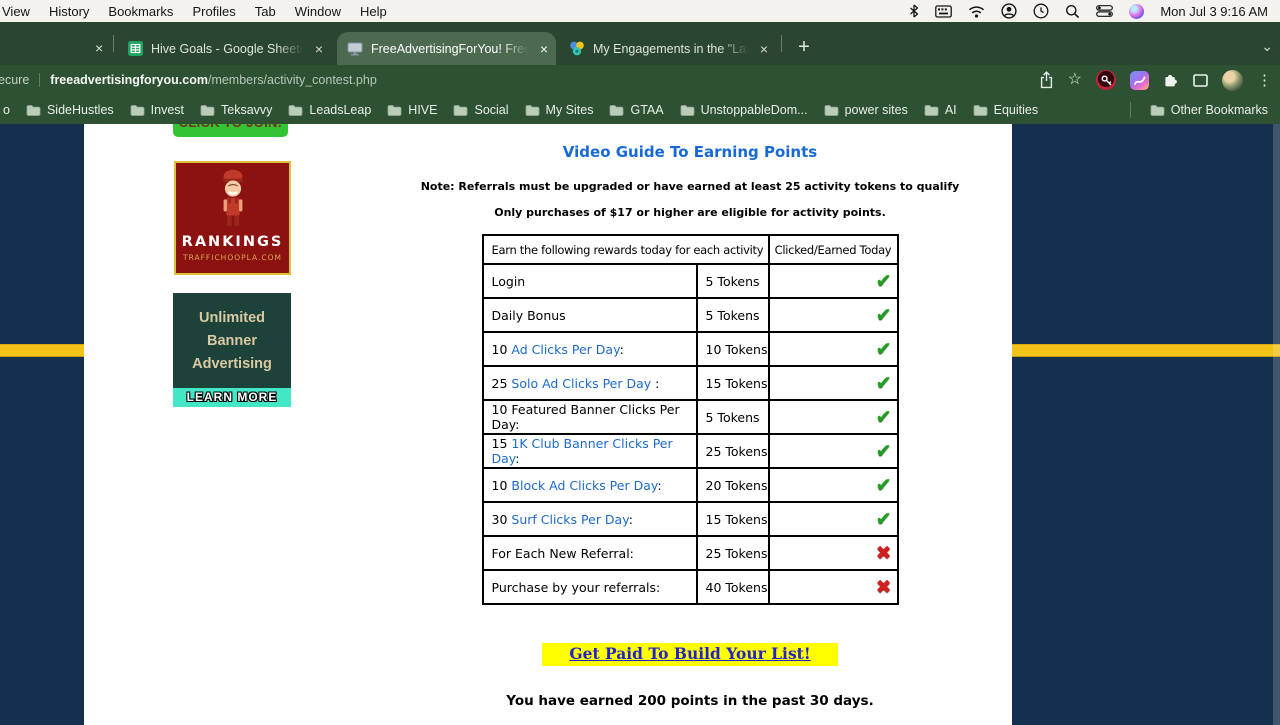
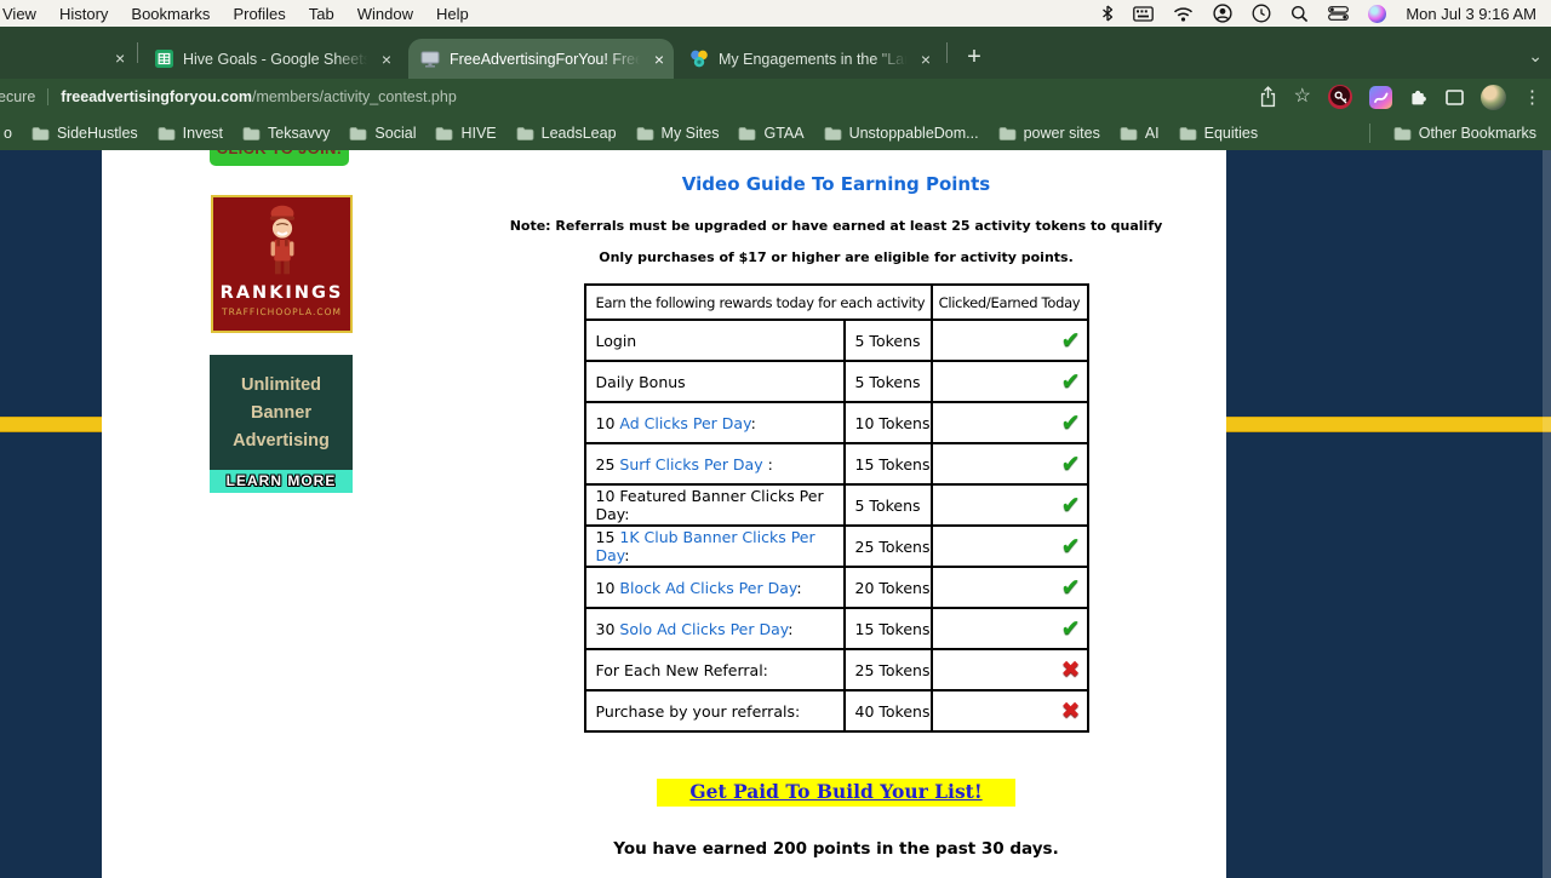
  View
  History
  Bookmarks
  Profiles
  Tab
  Window
  Help
  Mon Jul 3 9:16 AM
  ×
  Hive Goals - Google Sheets
  ×
  FreeAdvertisingForYou! Free
  ×
  My Engagements in the "Larr
  ×
  +
  ⌄
  ecure
  freeadvertisingforyou.com/members/activity_contest.php
  ☆
  ⋮
  o
  SideHustles
  Invest
  Teksavvy
- LeadsLeap
+ Social
  HIVE
- Social
+ LeadsLeap
  My Sites
  GTAA
  UnstoppableDom...
  power sites
  AI
  Equities
  Other Bookmarks
  RANKINGS
  TRAFFICHOOPLA.COM
  Unlimited
  Banner
  Advertising
  LEARN MORE
  Video Guide To Earning Points
  Note: Referrals must be upgraded or have earned at least 25 activity tokens to qualify
  Only purchases of $17 or higher are eligible for activity points.
  Earn the following rewards today for each activity	Clicked/Earned Today
  Login	5 Tokens	✔
  Daily Bonus	5 Tokens	✔
  10 Ad Clicks Per Day:	10 Tokens	✔
- 25 Solo Ad Clicks Per Day :	15 Tokens	✔
+ 25 Surf Clicks Per Day :	15 Tokens	✔
  10 Featured Banner Clicks Per Day:	5 Tokens	✔
  15 1K Club Banner Clicks Per Day:	25 Tokens	✔
  10 Block Ad Clicks Per Day:	20 Tokens	✔
- 30 Surf Clicks Per Day:	15 Tokens	✔
+ 30 Solo Ad Clicks Per Day:	15 Tokens	✔
  For Each New Referral:	25 Tokens	✖
  Purchase by your referrals:	40 Tokens	✖
  Get Paid To Build Your List!
  You have earned 200 points in the past 30 days.
